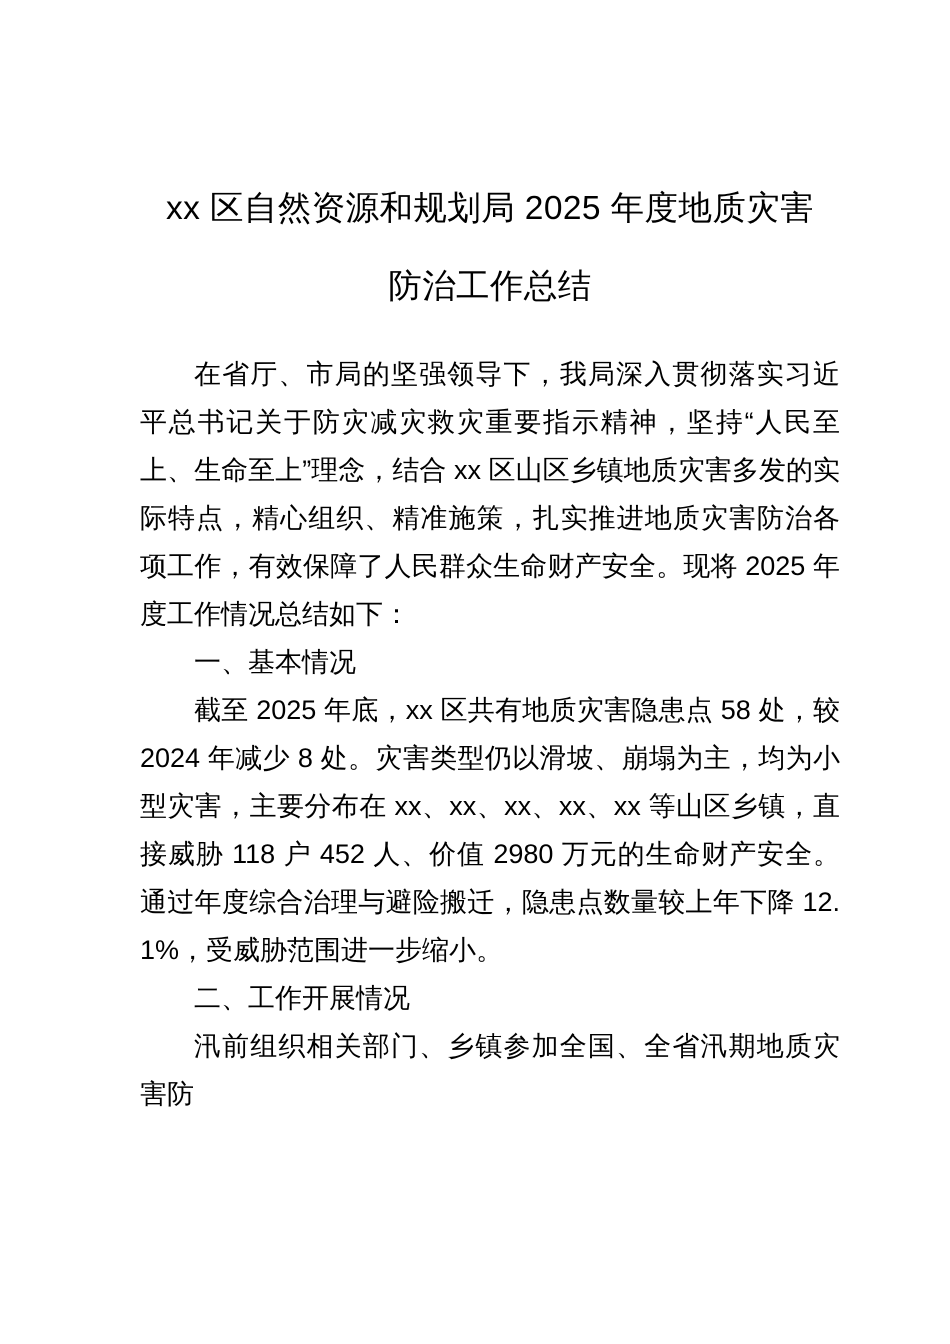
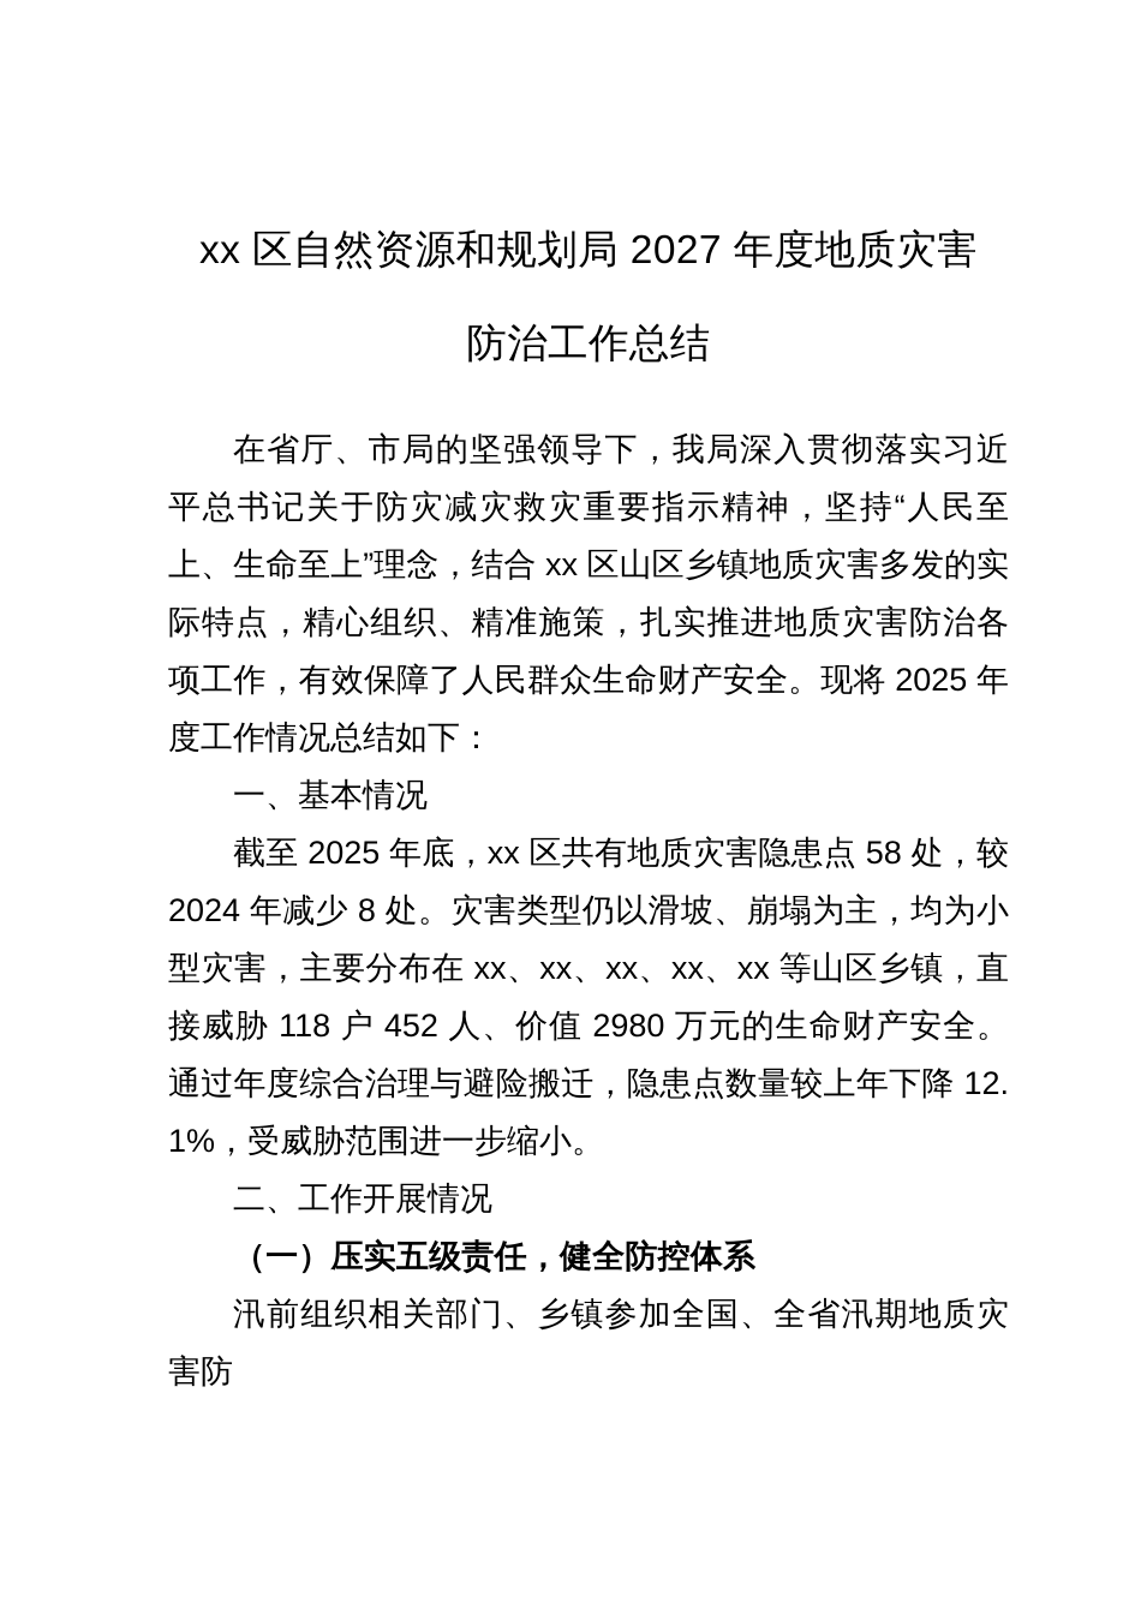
- xx 区自然资源和规划局 2025 年度地质灾害
+ xx 区自然资源和规划局 2027 年度地质灾害
  防治工作总结
  在省厅、市局的坚强领导下，我局深入贯彻落实习近平总书记关于防灾减灾救灾重要指示精神，坚持“人民至上、生命至上”理念，结合 xx 区山区乡镇地质灾害多发的实际特点，精心组织、精准施策，扎实推进地质灾害防治各项工作，有效保障了人民群众生命财产安全。现将 2025 年度工作情况总结如下：
  一、基本情况
  截至 2025 年底，xx 区共有地质灾害隐患点 58 处，较 2024 年减少 8 处。灾害类型仍以滑坡、崩塌为主，均为小型灾害，主要分布在 xx、xx、xx、xx、xx 等山区乡镇，直接威胁 118 户 452 人、价值 2980 万元的生命财产安全。通过年度综合治理与避险搬迁，隐患点数量较上年下降 12.1%，受威胁范围进一步缩小。
  二、工作开展情况
+ （一）压实五级责任，健全防控体系
  汛前组织相关部门、乡镇参加全国、全省汛期地质灾害防
